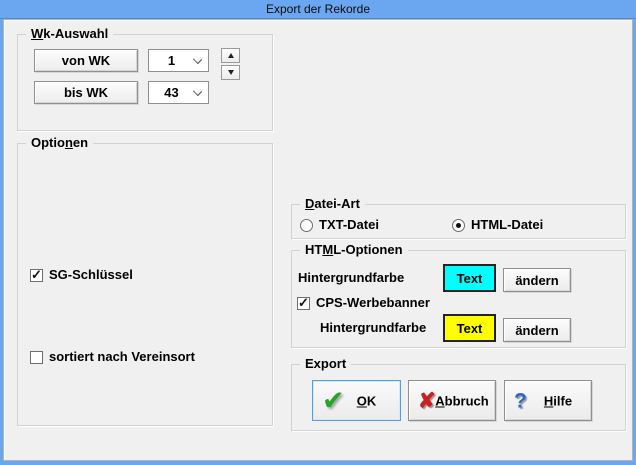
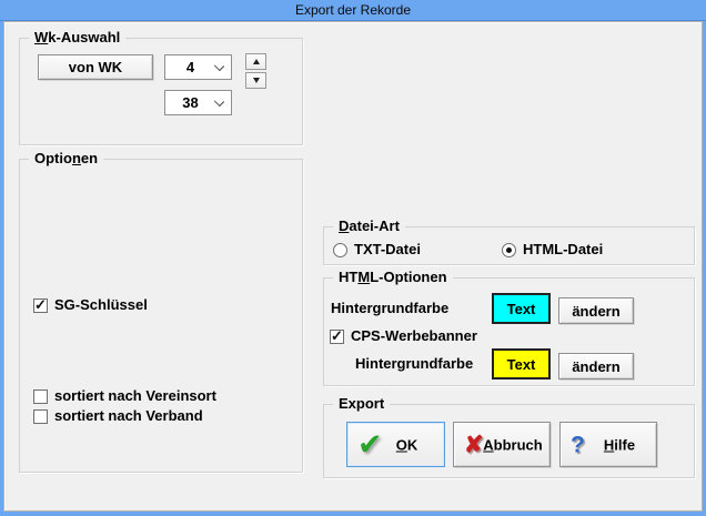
  Export der Rekorde
  Wk-Auswahl
  von WK
- 1
+ 4
- bis WK
- 43
+ 38
  Optionen
  SG-Schlüssel
  sortiert nach Vereinsort
+ sortiert nach Verband
  Datei-Art
  TXT-Datei
  HTML-Datei
  HTML-Optionen
  Hintergrundfarbe
  Text
  ändern
  CPS-Werbebanner
  Hintergrundfarbe
  Text
  ändern
  Export
  ✔
  OK
  ✘
  Abbruch
  ?
  Hilfe
